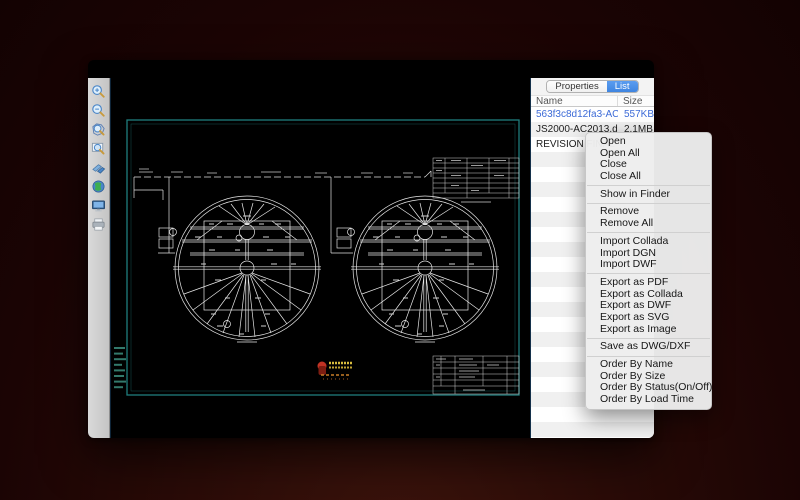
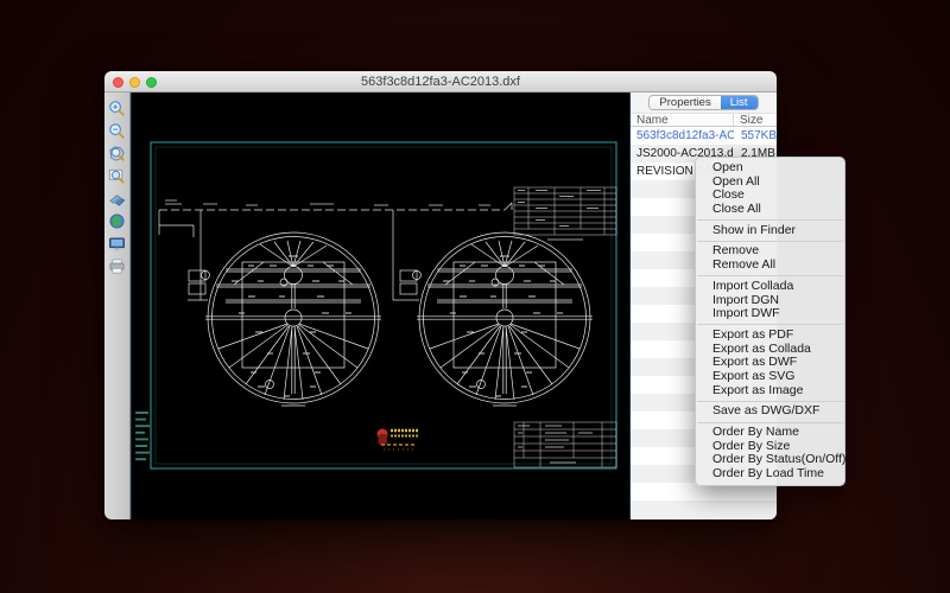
+ 563f3c8d12fa3-AC2013.dxf
  Properties
  List
  Name
  Size
  563f3c8d12fa3-AC
  557KB
  JS2000-AC2013.d
  2.1MB
  Open
  Open All
  Close
  Close All
  Show in Finder
  Remove
  Remove All
  Import Collada
  Import DGN
  Import DWF
  Export as PDF
  Export as Collada
  Export as DWF
  Export as SVG
  Export as Image
  Save as DWG/DXF
  Order By Name
  Order By Size
  Order By Status(On/Off)
  Order By Load Time
